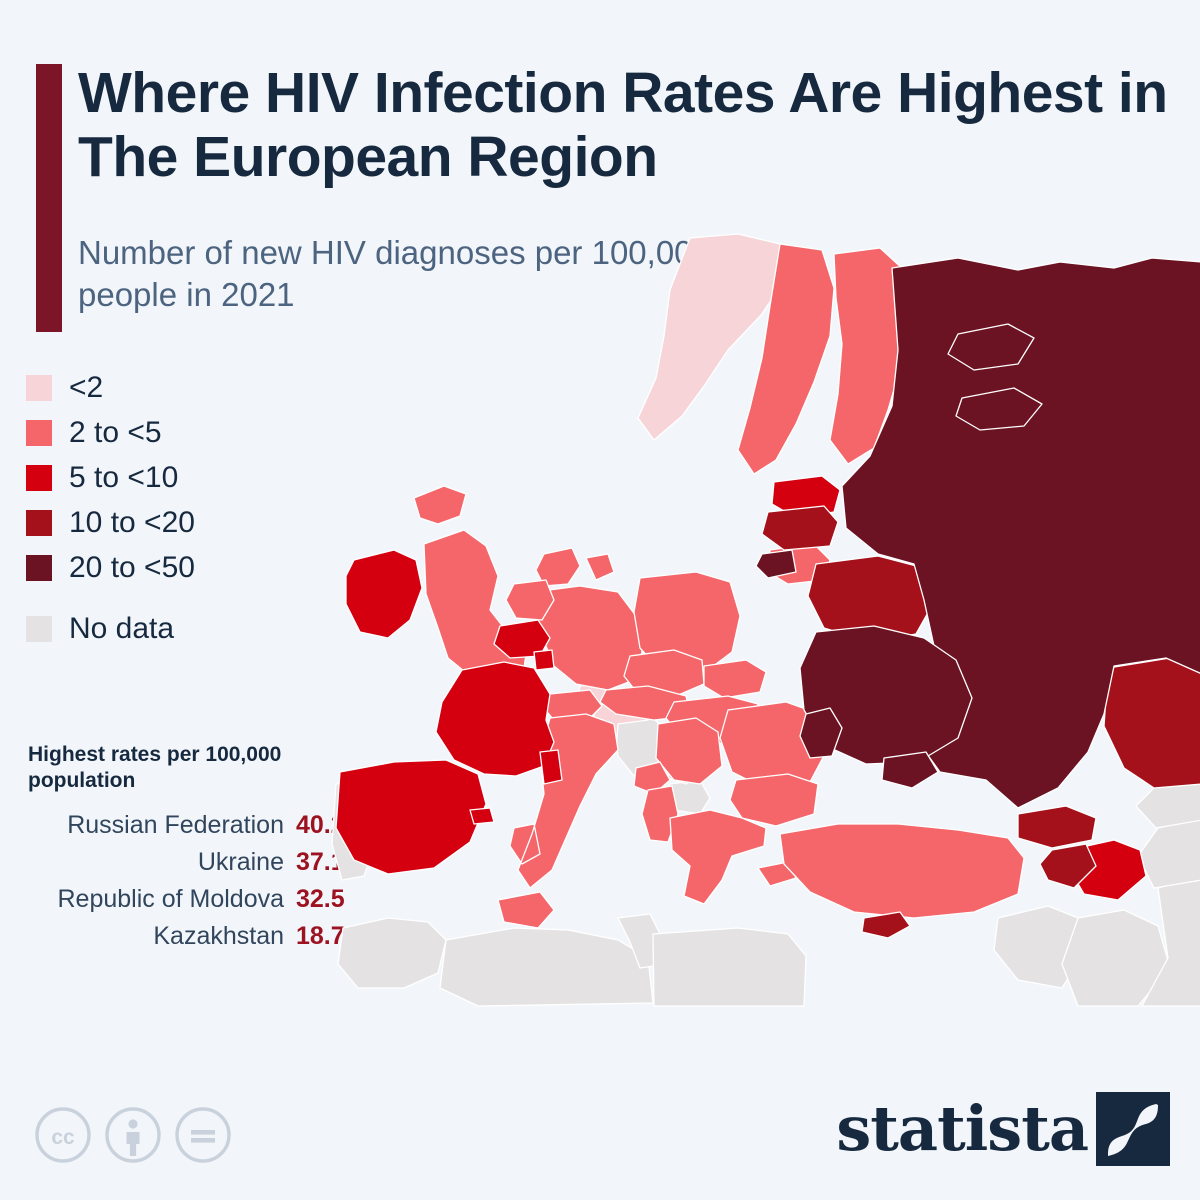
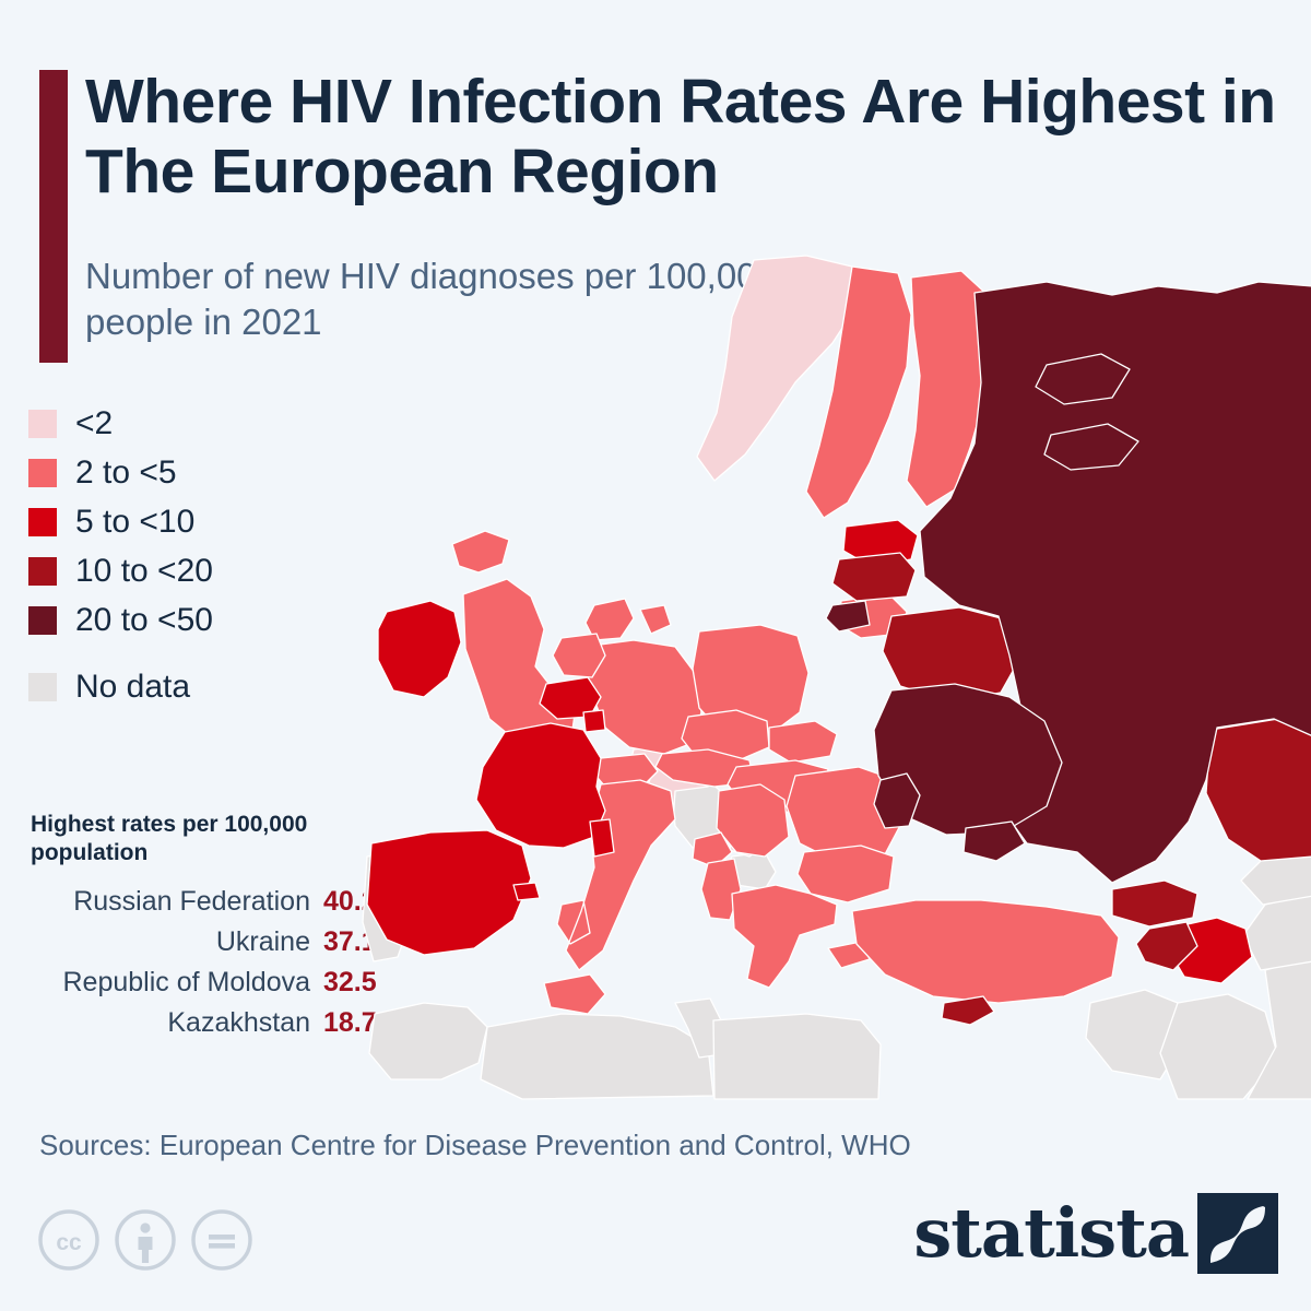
  Where HIV Infection Rates Are Highest in The European Region
  Number of new HIV diagnoses per 100,00 people in 2021
  <2
  2 to <5
  5 to <10
  10 to <20
  20 to <50
  No data
  Highest rates per 100,000 population
  Russian Federation
  40.
  Ukraine
  37.
  Republic of Moldova
  32.5
  Kazakhstan
  18.7
+ Sources: European Centre for Disease Prevention and Control, WHO
  cc
  statista
